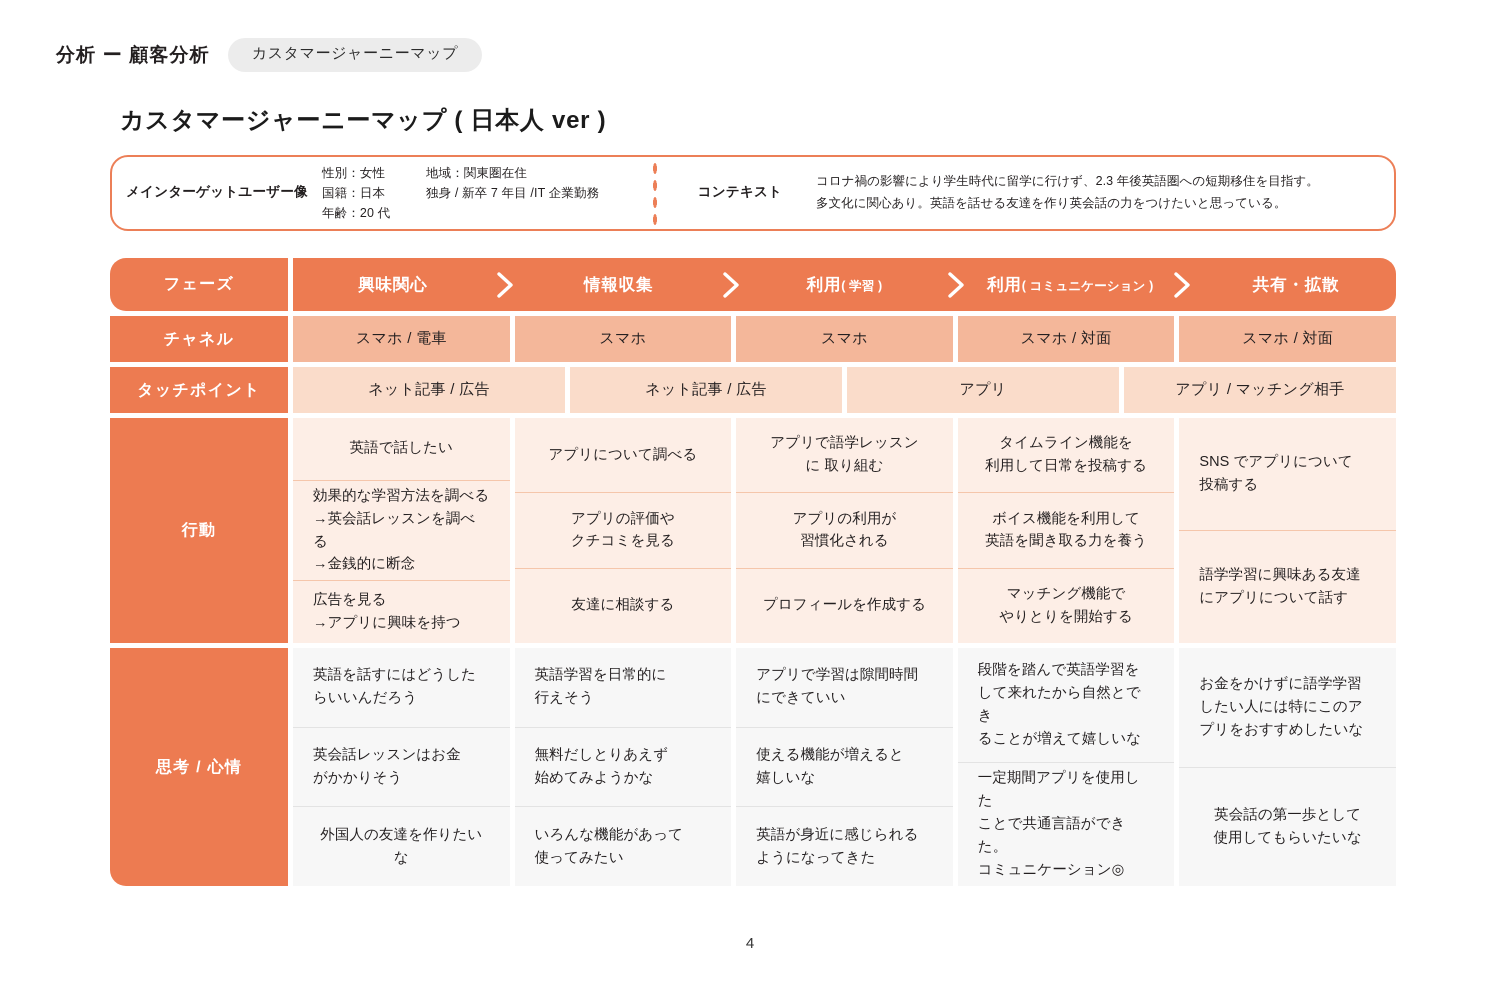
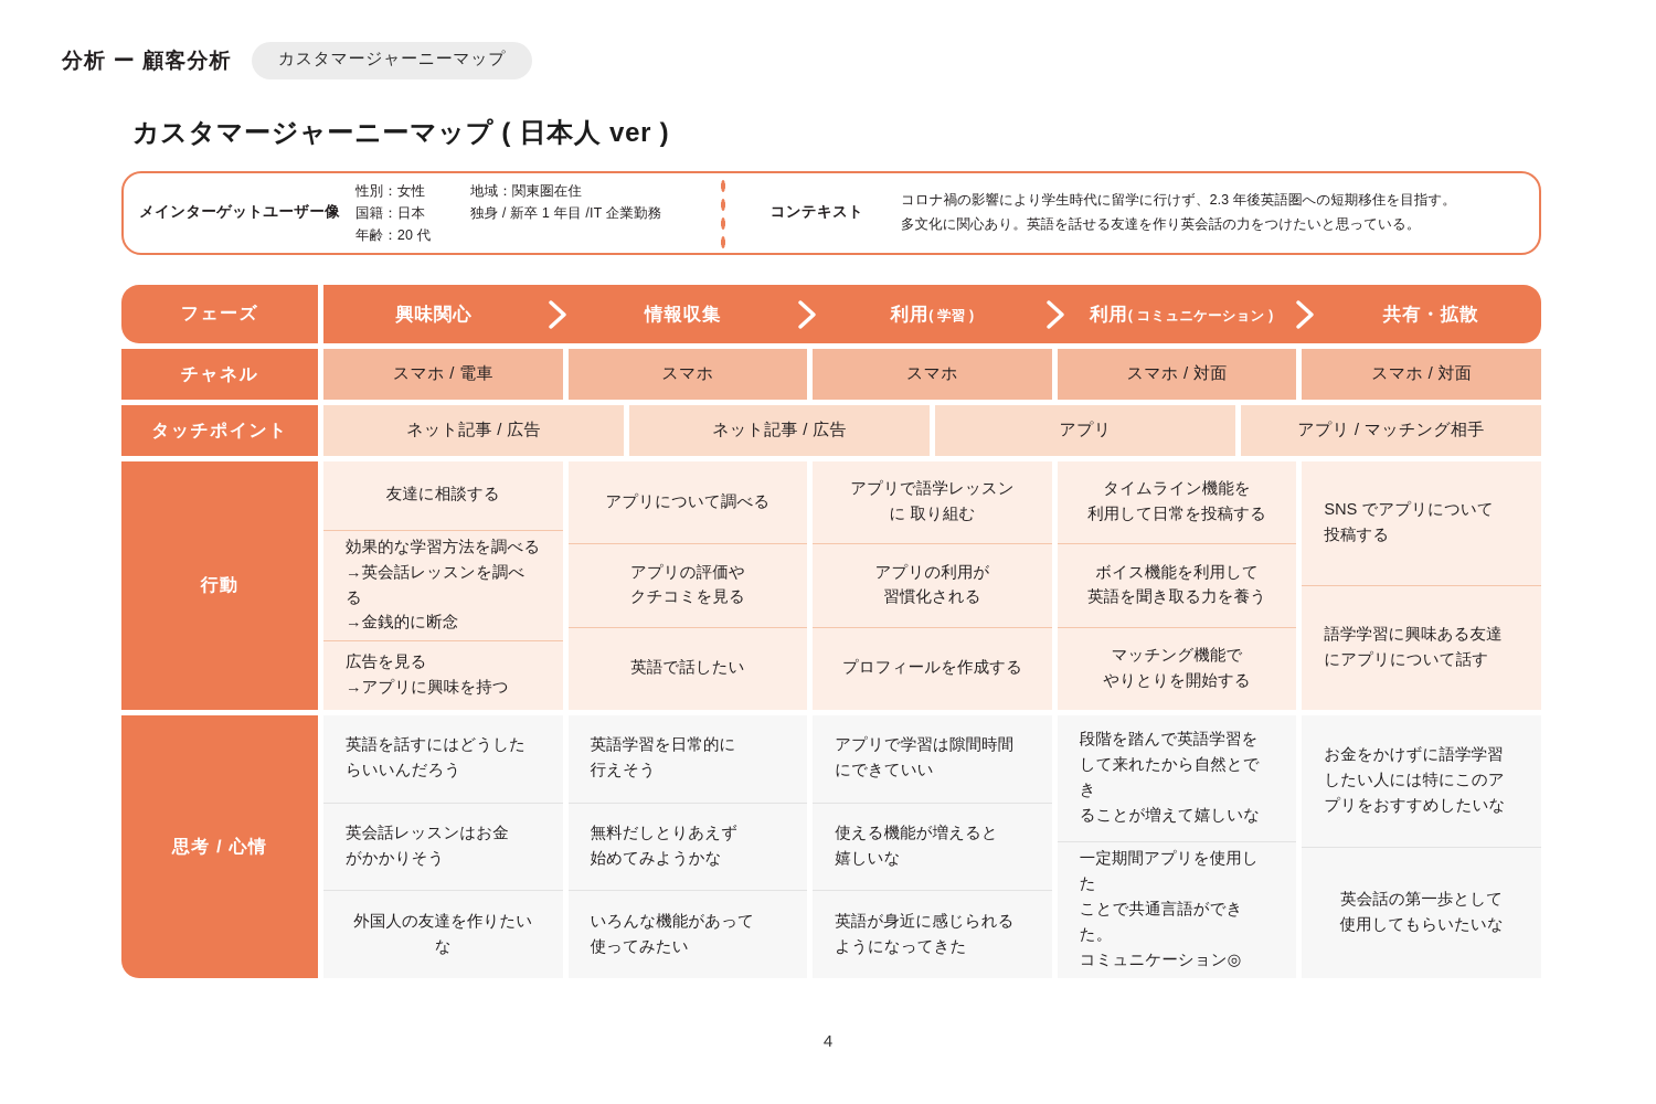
  分析 ー 顧客分析
  カスタマージャーニーマップ
  カスタマージャーニーマップ ( 日本人 ver )
  メインターゲットユーザー像
  性別：女性
  国籍：日本
  年齢：20 代
  地域：関東圏在住
- 独身 / 新卒 7 年目 /IT 企業勤務
+ 独身 / 新卒 1 年目 /IT 企業勤務
  コンテキスト
  コロナ禍の影響により学生時代に留学に行けず、2.3 年後英語圏への短期移住を目指す。
  多文化に関心あり。英語を話せる友達を作り英会話の力をつけたいと思っている。
  フェーズ
  興味関心
  情報収集
  利用( 学習 )
  利用( コミュニケーション )
  共有・拡散
  チャネル
  スマホ / 電車
  スマホ
  スマホ
  スマホ / 対面
  スマホ / 対面
  タッチポイント
  ネット記事 / 広告
  ネット記事 / 広告
  アプリ
  アプリ / マッチング相手
  行動
- 英語で話したい
+ 友達に相談する
  効果的な学習方法を調べる
  →英会話レッスンを調べる
  →金銭的に断念
  広告を見る
  →アプリに興味を持つ
  アプリについて調べる
  アプリの評価や
  クチコミを見る
- 友達に相談する
+ 英語で話したい
  アプリで語学レッスン
  に 取り組む
  アプリの利用が
  習慣化される
  プロフィールを作成する
  タイムライン機能を
  利用して日常を投稿する
  ボイス機能を利用して
  英語を聞き取る力を養う
  マッチング機能で
  やりとりを開始する
  SNS でアプリについて
  投稿する
  語学学習に興味ある友達
  にアプリについて話す
  思考 / 心情
  英語を話すにはどうした
  らいいんだろう
  英会話レッスンはお金
  がかかりそう
  外国人の友達を作りたいな
  英語学習を日常的に
  行えそう
  無料だしとりあえず
  始めてみようかな
  いろんな機能があって
  使ってみたい
  アプリで学習は隙間時間
  にできていい
  使える機能が増えると
  嬉しいな
  英語が身近に感じられる
  ようになってきた
  段階を踏んで英語学習を
  して来れたから自然とでき
  ることが増えて嬉しいな
  一定期間アプリを使用した
  ことで共通言語ができた。
  コミュニケーション◎
  お金をかけずに語学学習
  したい人には特にこのア
  プリをおすすめしたいな
  英会話の第一歩として
  使用してもらいたいな
  4
